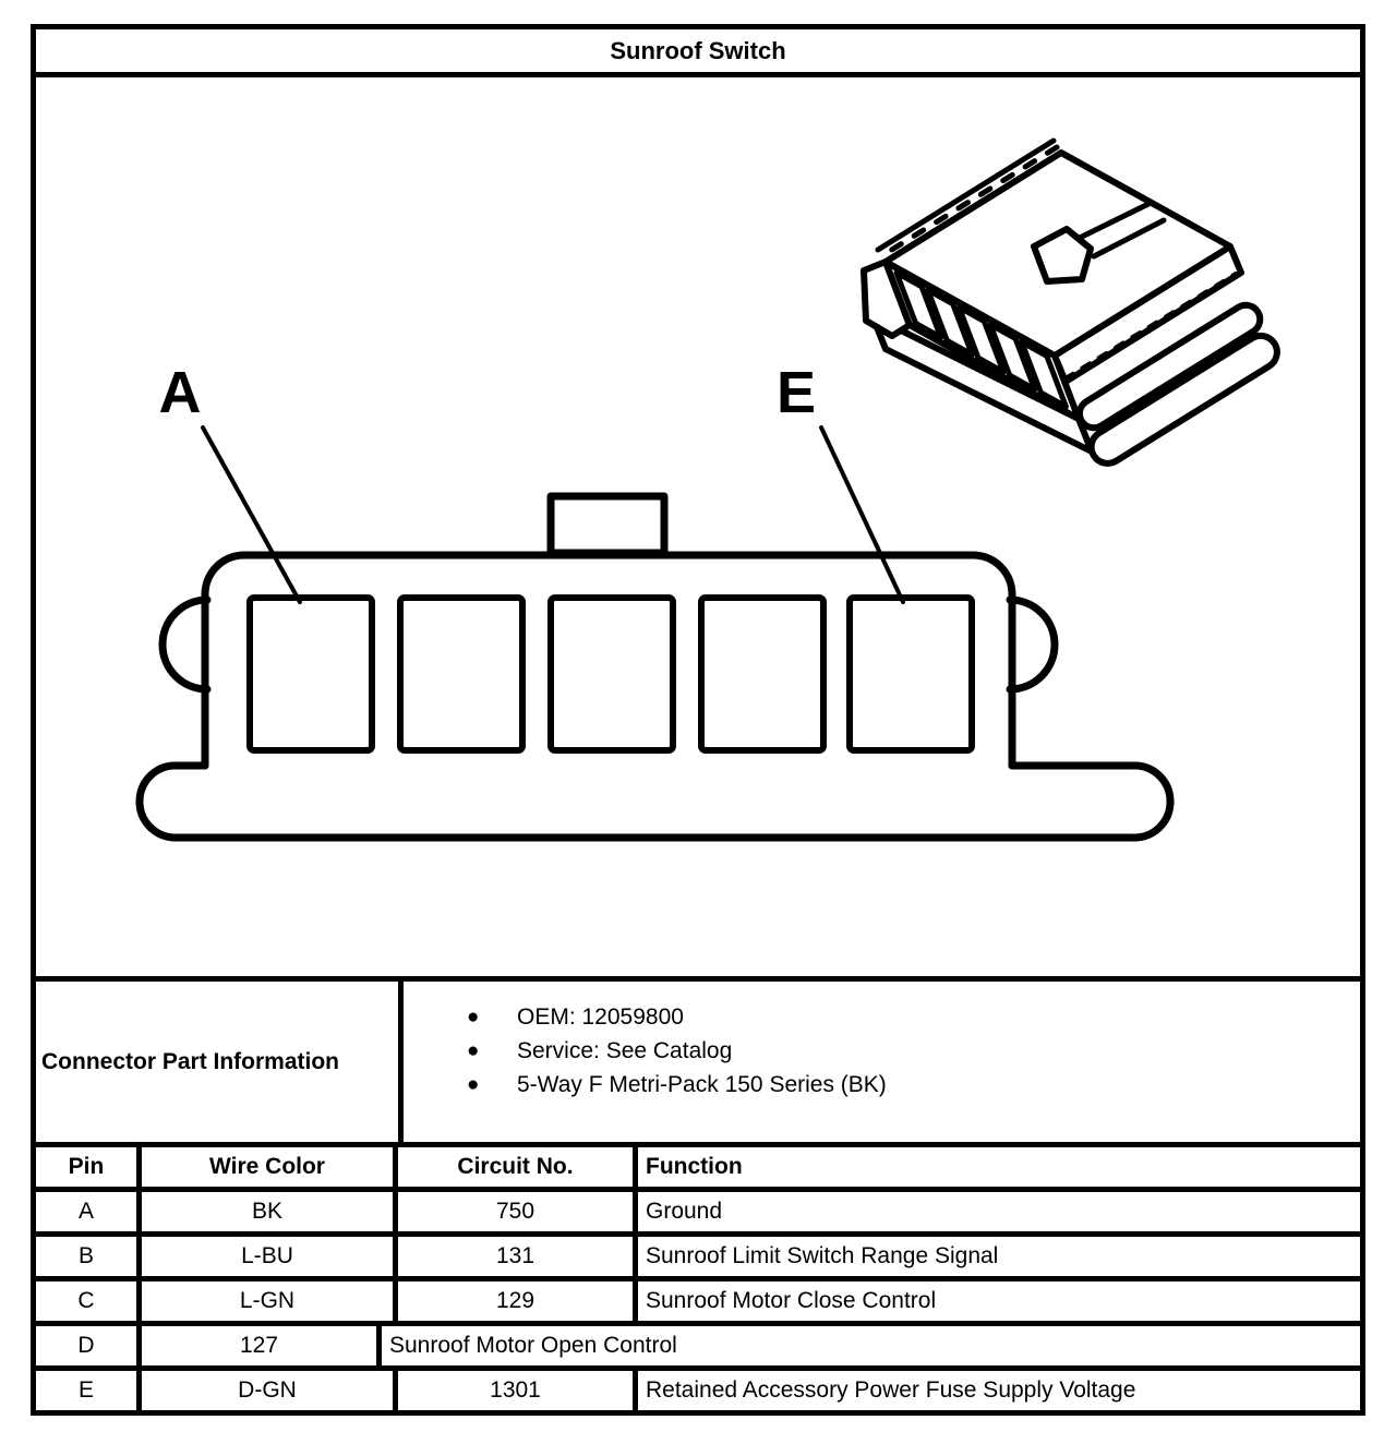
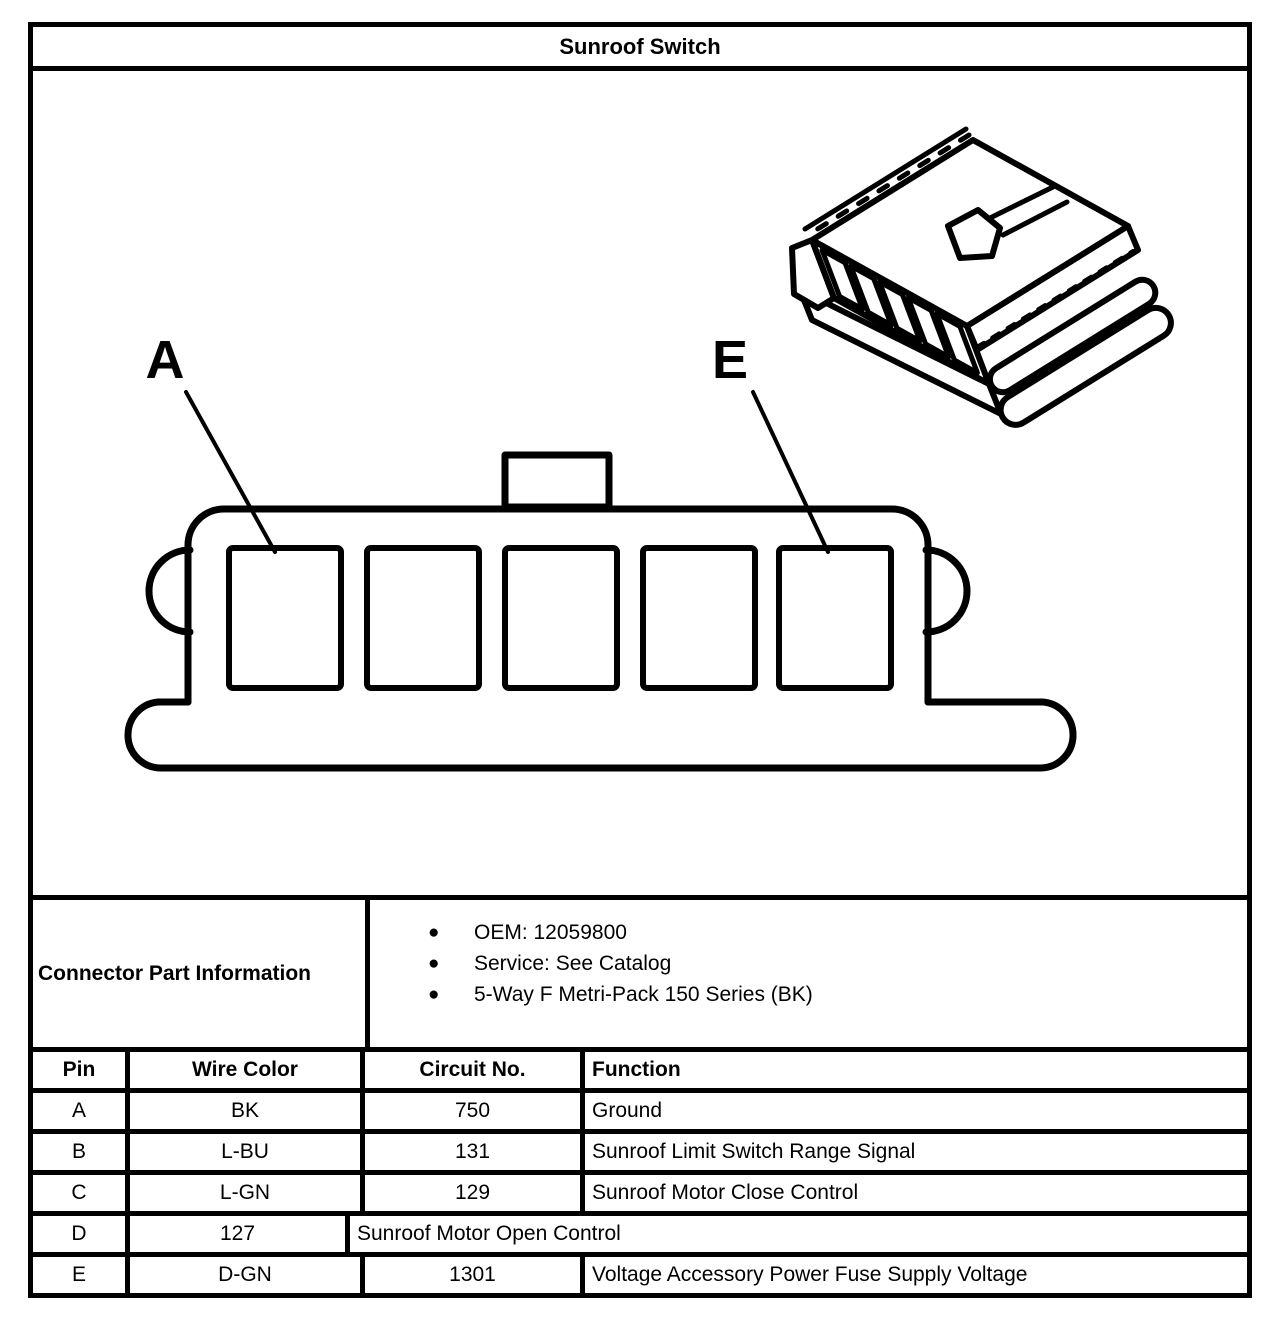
  Sunroof Switch
  A
  E
  Connector Part Information
  ●
  OEM: 12059800
  ●
  Service: See Catalog
  ●
  5-Way F Metri-Pack 150 Series (BK)
  Pin
  Wire Color
  Circuit No.
  Function
  A
  BK
  750
  Ground
  B
  L-BU
  131
  Sunroof Limit Switch Range Signal
  C
  L-GN
  129
  Sunroof Motor Close Control
  D
  127
  Sunroof Motor Open Control
  E
  D-GN
  1301
- Retained Accessory Power Fuse Supply Voltage
+ Voltage Accessory Power Fuse Supply Voltage
